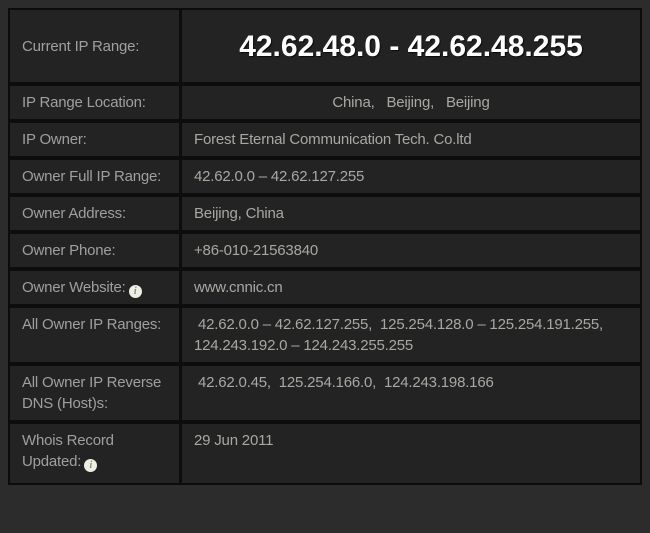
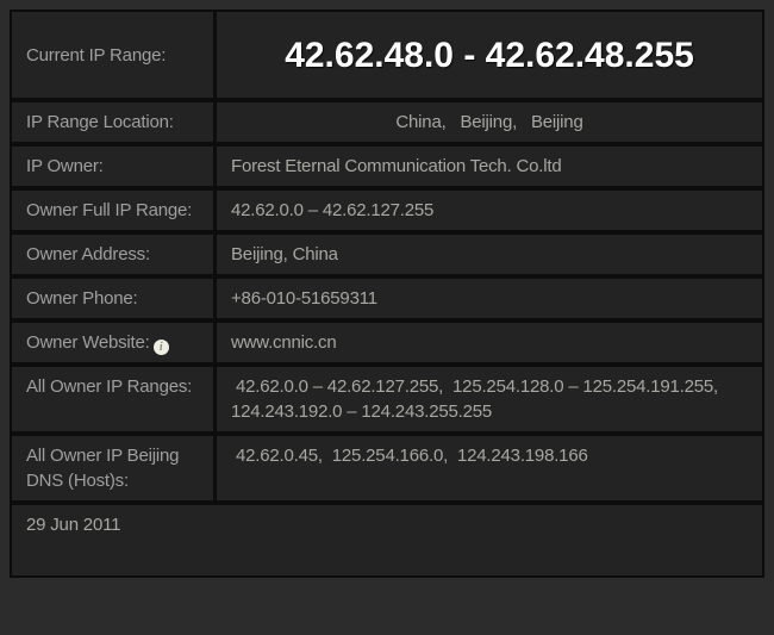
  Current IP Range:
  42.62.48.0 - 42.62.48.255
  IP Range Location:
  China, Beijing, Beijing
  IP Owner:
  Forest Eternal Communication Tech. Co.ltd
  Owner Full IP Range:
  42.62.0.0 – 42.62.127.255
  Owner Address:
  Beijing, China
  Owner Phone:
- +86-010-21563840
+ +86-010-51659311
  Owner Website: i
  www.cnnic.cn
  All Owner IP Ranges:
  42.62.0.0 – 42.62.127.255, 125.254.128.0 – 125.254.191.255, 124.243.192.0 – 124.243.255.255
- All Owner IP Reverse DNS (Host)s:
+ All Owner IP Beijing DNS (Host)s:
  42.62.0.45, 125.254.166.0, 124.243.198.166
- Whois Record Updated: i
  29 Jun 2011
